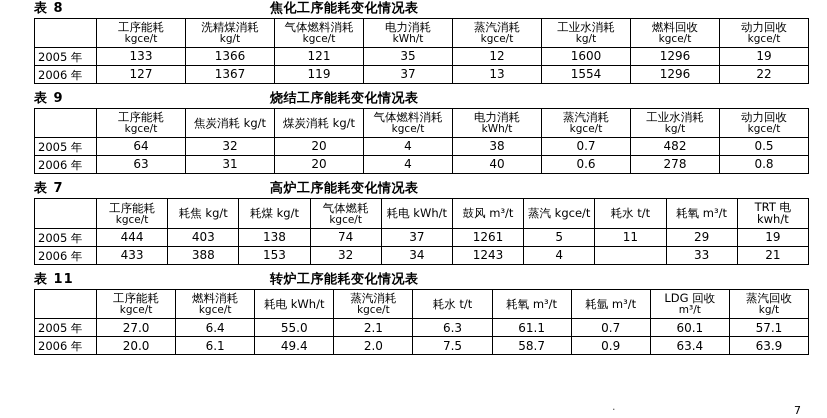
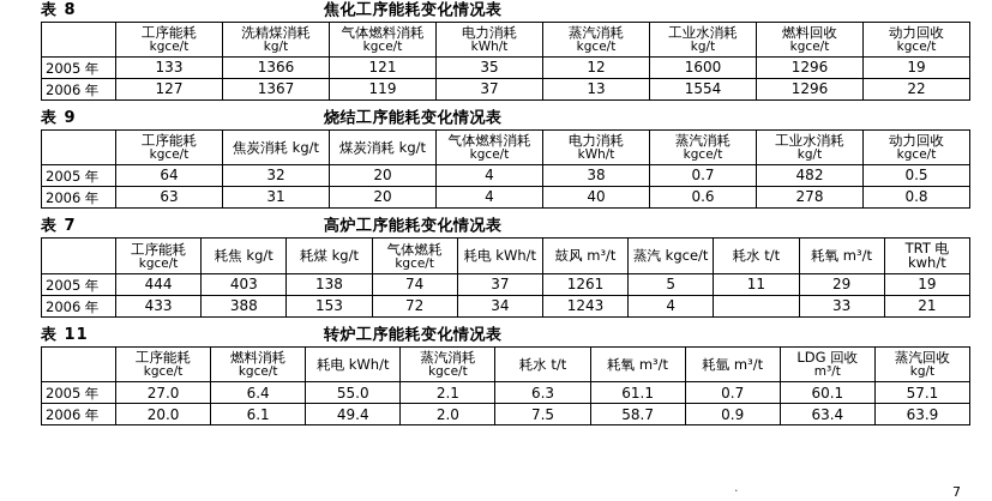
  表 8
  焦化工序能耗变化情况表
  	工序能耗kgce/t	洗精煤消耗kg/t	气体燃料消耗kgce/t	电力消耗kWh/t	蒸汽消耗kgce/t	工业水消耗kg/t	燃料回收kgce/t	动力回收kgce/t
  2005 年	133	1366	121	35	12	1600	1296	19
  2006 年	127	1367	119	37	13	1554	1296	22
  表 9
  烧结工序能耗变化情况表
  	工序能耗kgce/t	焦炭消耗 kg/t	煤炭消耗 kg/t	气体燃料消耗kgce/t	电力消耗kWh/t	蒸汽消耗kgce/t	工业水消耗kg/t	动力回收kgce/t
  2005 年	64	32	20	4	38	0.7	482	0.5
  2006 年	63	31	20	4	40	0.6	278	0.8
  表 7
  高炉工序能耗变化情况表
  	工序能耗kgce/t	耗焦 kg/t	耗煤 kg/t	气体燃耗kgce/t	耗电 kWh/t	鼓风 m³/t	蒸汽 kgce/t	耗水 t/t	耗氧 m³/t	TRT 电 kwh/t
  2005 年	444	403	138	74	37	1261	5	11	29	19
- 2006 年	433	388	153	32	34	1243	4		33	21
+ 2006 年	433	388	153	72	34	1243	4		33	21
  表 11
  转炉工序能耗变化情况表
  	工序能耗kgce/t	燃料消耗kgce/t	耗电 kWh/t	蒸汽消耗kgce/t	耗水 t/t	耗氧 m³/t	耗氩 m³/t	LDG 回收m³/t	蒸汽回收kg/t
  2005 年	27.0	6.4	55.0	2.1	6.3	61.1	0.7	60.1	57.1
  2006 年	20.0	6.1	49.4	2.0	7.5	58.7	0.9	63.4	63.9
  ·
  7
